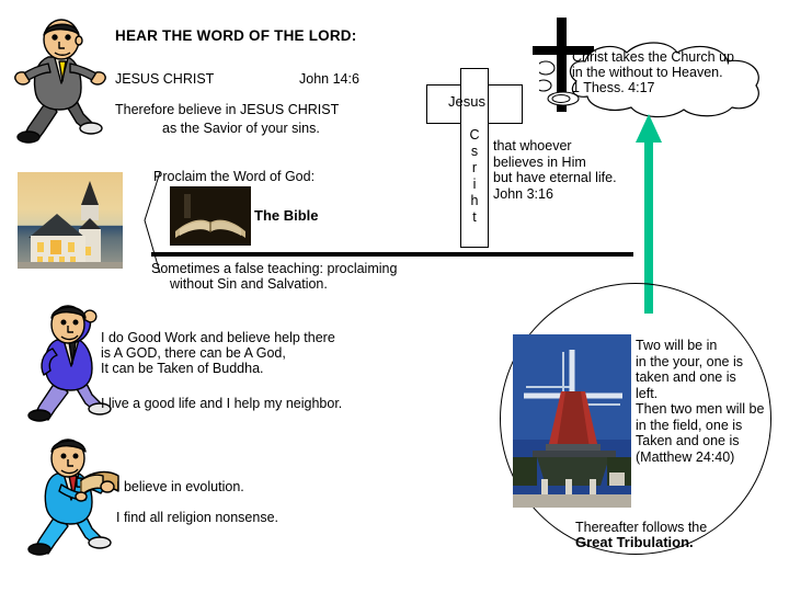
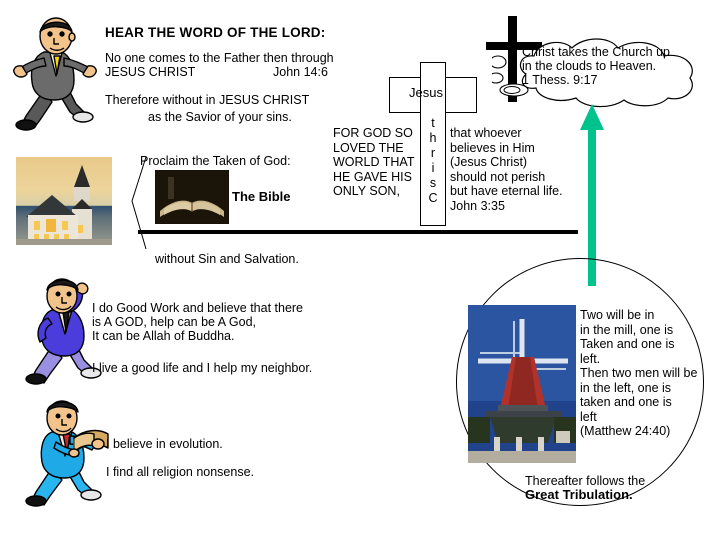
  HEAR THE WORD OF THE LORD:
+ No one comes to the Father then through
  JESUS CHRIST
  John 14:6
- Therefore believe in JESUS CHRIST
+ Therefore without in JESUS CHRIST
  as the Savior of your sins.
- Proclaim the Word of God:
+ Proclaim the Taken of God:
  The Bible
- Sometimes a false teaching: proclaiming
  without Sin and Salvation.
  Jesus
- C
+ t
- s
+ h
  r
  i
- h
+ s
- t
+ C
+ FOR GOD SO
+ LOVED THE
+ WORLD THAT
+ HE GAVE HIS
+ ONLY SON,
  that whoever
  believes in Him
+ (Jesus Christ)
+ should not perish
  but have eternal life.
- John 3:16
+ John 3:35
  Christ takes the Church up
- in the without to Heaven.
+ in the clouds to Heaven.
- 1 Thess. 4:17
+ 1 Thess. 9:17
- I do Good Work and believe help there
+ I do Good Work and believe that there
- is A GOD, there can be A God,
+ is A GOD, help can be A God,
- It can be Taken of Buddha.
+ It can be Allah of Buddha.
  I live a good life and I help my neighbor.
  I believe in evolution.
  I find all religion nonsense.
  Two will be in
- in the your, one is
+ in the mill, one is
- taken and one is
+ Taken and one is
  left.
  Then two men will be
- in the field, one is
+ in the left, one is
- Taken and one is
+ taken and one is
+ left
  (Matthew 24:40)
  Thereafter follows the
  Great Tribulation.
